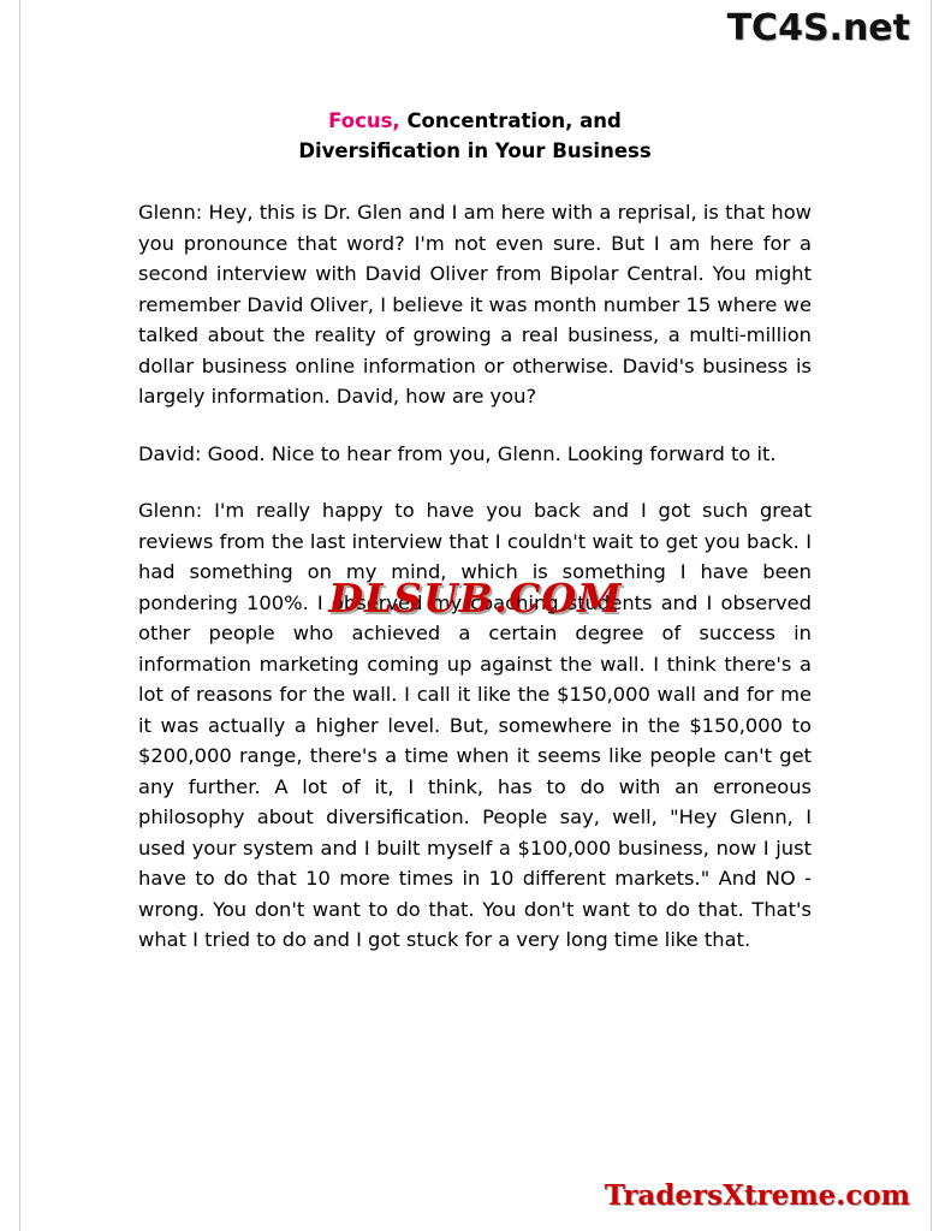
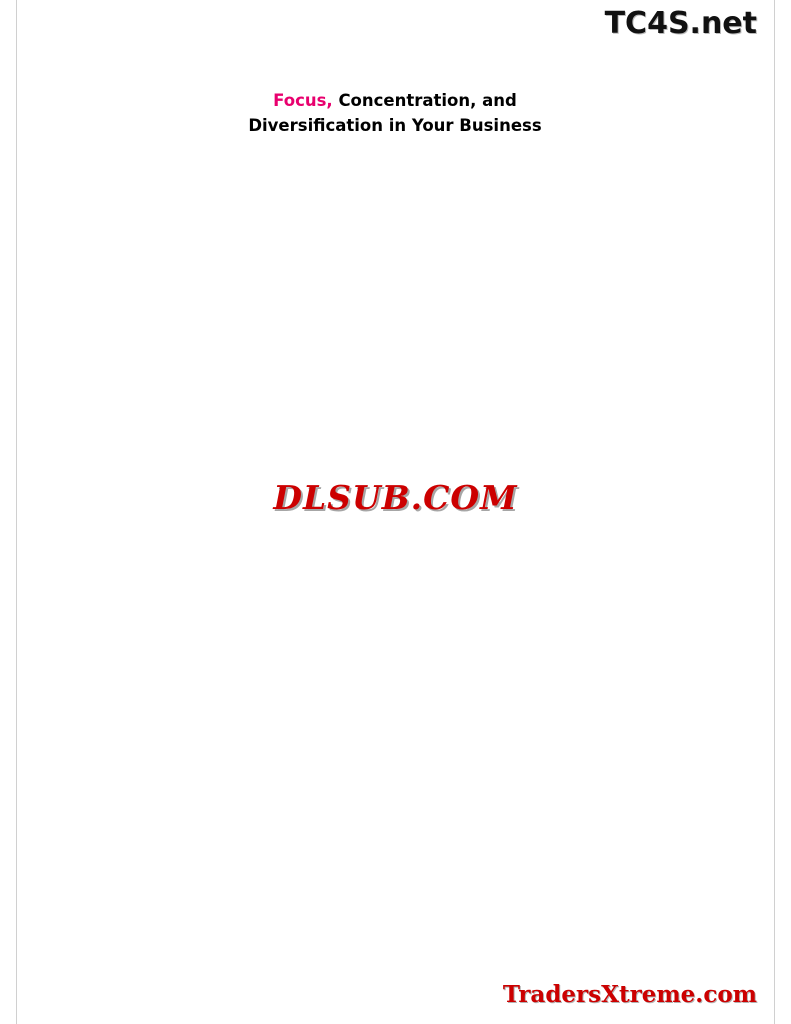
  TC4S.net
  Focus, Concentration, and
  Diversification in Your Business
- Glenn: Hey, this is Dr. Glen and I am here with a reprisal, is that how you pronounce that word? I'm not even sure. But I am here for a second interview with David Oliver from Bipolar Central. You might remember David Oliver, I believe it was month number 15 where we talked about the reality of growing a real business, a multi-million dollar business online information or otherwise. David's business is largely information. David, how are you?
- David: Good. Nice to hear from you, Glenn. Looking forward to it.
- Glenn: I'm really happy to have you back and I got such great reviews from the last interview that I couldn't wait to get you back. I had something on my mind, which is something I have been pondering 100%. I observed my coaching students and I observed other people who achieved a certain degree of success in information marketing coming up against the wall. I think there's a lot of reasons for the wall. I call it like the $150,000 wall and for me it was actually a higher level. But, somewhere in the $150,000 to $200,000 range, there's a time when it seems like people can't get any further. A lot of it, I think, has to do with an erroneous philosophy about diversification. People say, well, "Hey Glenn, I used your system and I built myself a $100,000 business, now I just have to do that 10 more times in 10 different markets." And NO - wrong. You don't want to do that. You don't want to do that. That's what I tried to do and I got stuck for a very long time like that.
  DLSUB.COM
  TradersXtreme.com
